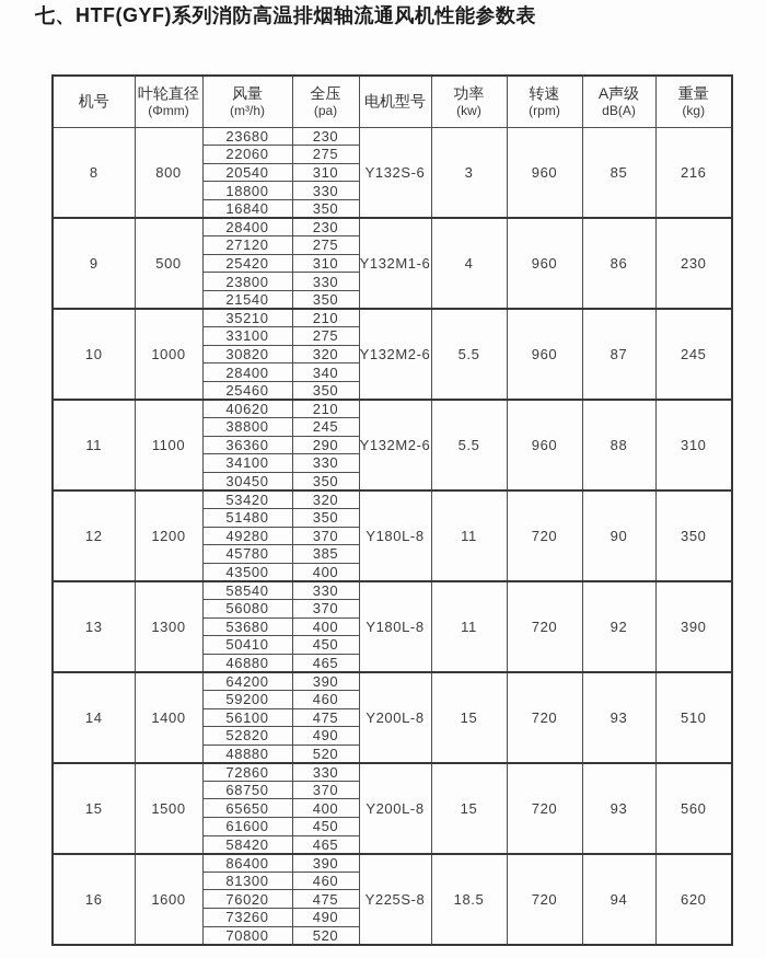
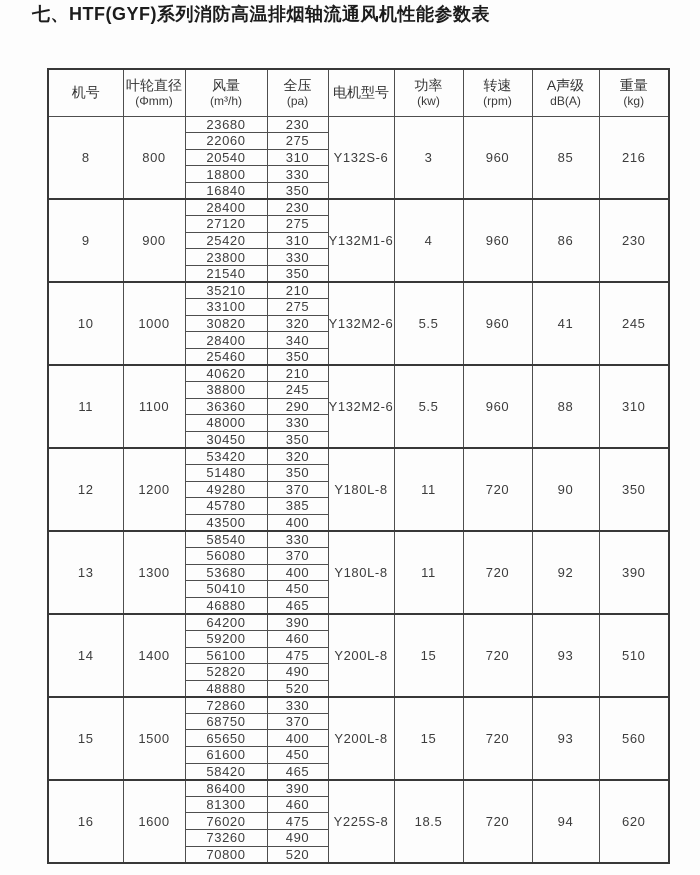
  七、HTF(GYF)系列消防高温排烟轴流通风机性能参数表
  机号	叶轮直径(Φmm)	风量(m³/h)	全压(pa)	电机型号	功率(kw)	转速(rpm)	A声级dB(A)	重量(kg)
  8	800	23680	230	Y132S-6	3	960	85	216
  22060	275
  20540	310
  18800	330
  16840	350
- 9	500	28400	230	Y132M1-6	4	960	86	230
+ 9	900	28400	230	Y132M1-6	4	960	86	230
  27120	275
  25420	310
  23800	330
  21540	350
- 10	1000	35210	210	Y132M2-6	5.5	960	87	245
+ 10	1000	35210	210	Y132M2-6	5.5	960	41	245
  33100	275
  30820	320
  28400	340
  25460	350
  11	1100	40620	210	Y132M2-6	5.5	960	88	310
  38800	245
  36360	290
- 34100	330
+ 48000	330
  30450	350
  12	1200	53420	320	Y180L-8	11	720	90	350
  51480	350
  49280	370
  45780	385
  43500	400
  13	1300	58540	330	Y180L-8	11	720	92	390
  56080	370
  53680	400
  50410	450
  46880	465
  14	1400	64200	390	Y200L-8	15	720	93	510
  59200	460
  56100	475
  52820	490
  48880	520
  15	1500	72860	330	Y200L-8	15	720	93	560
  68750	370
  65650	400
  61600	450
  58420	465
  16	1600	86400	390	Y225S-8	18.5	720	94	620
  81300	460
  76020	475
  73260	490
  70800	520
